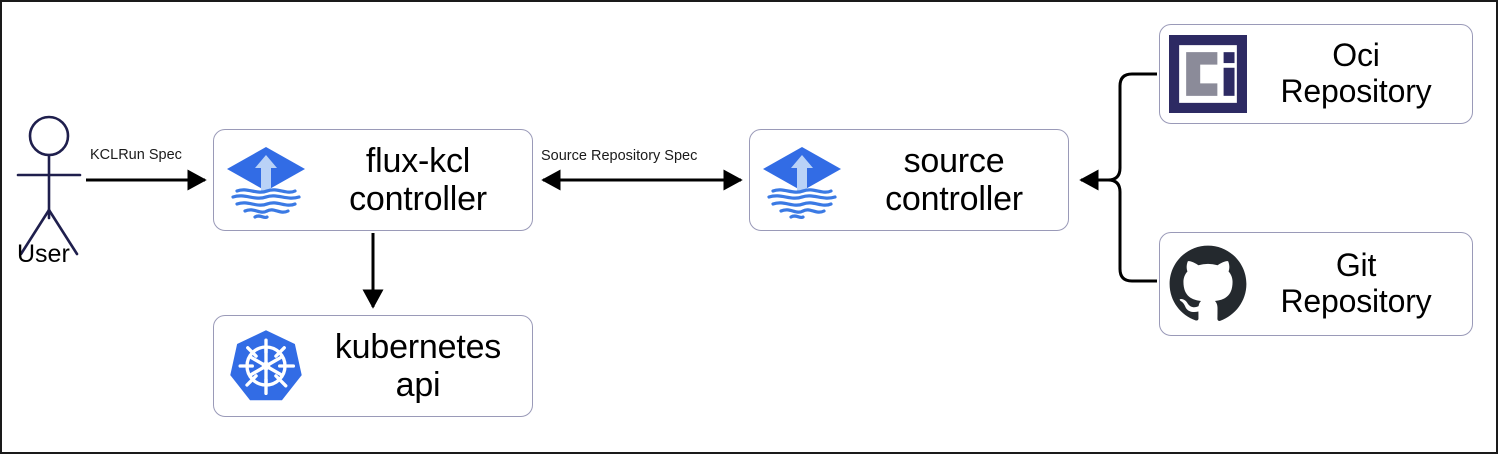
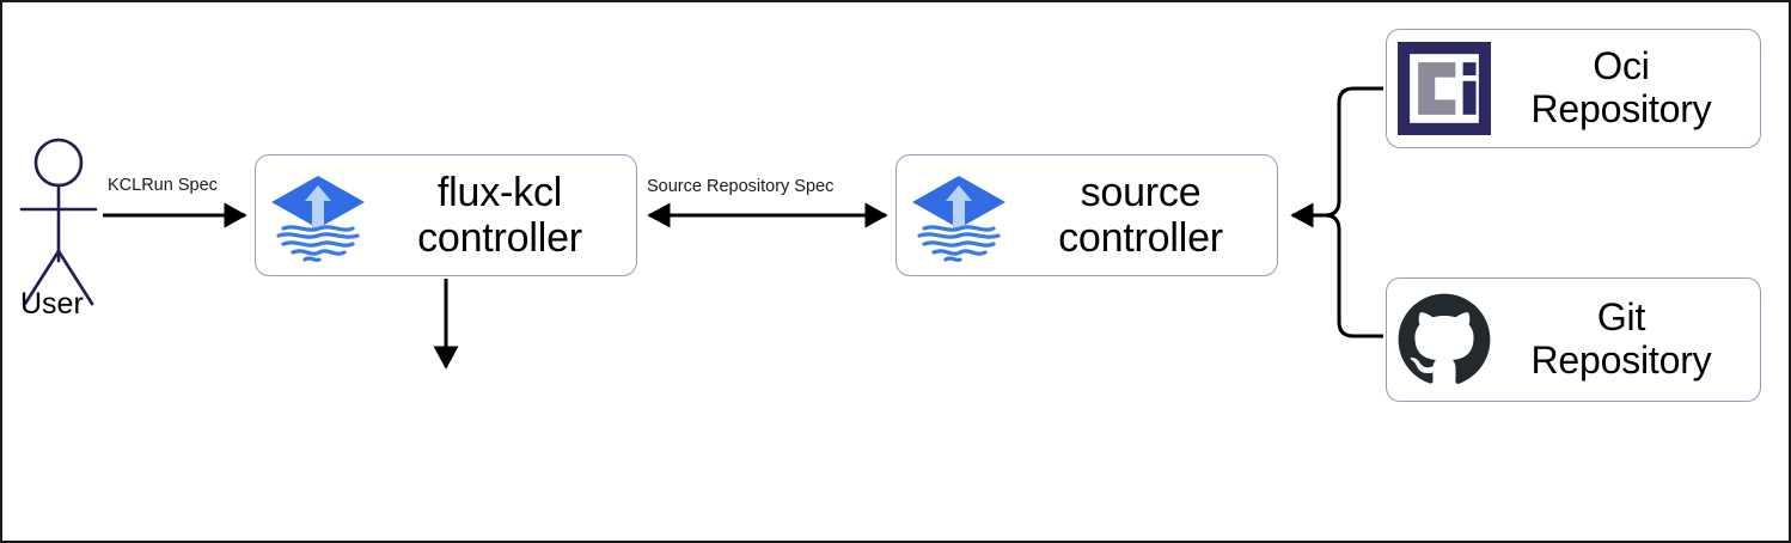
  User
  KCLRun Spec
  Source Repository Spec
  flux-kcl
  controller
  source
  controller
- kubernetes
- api
  Oci
  Repository
  Git
  Repository
